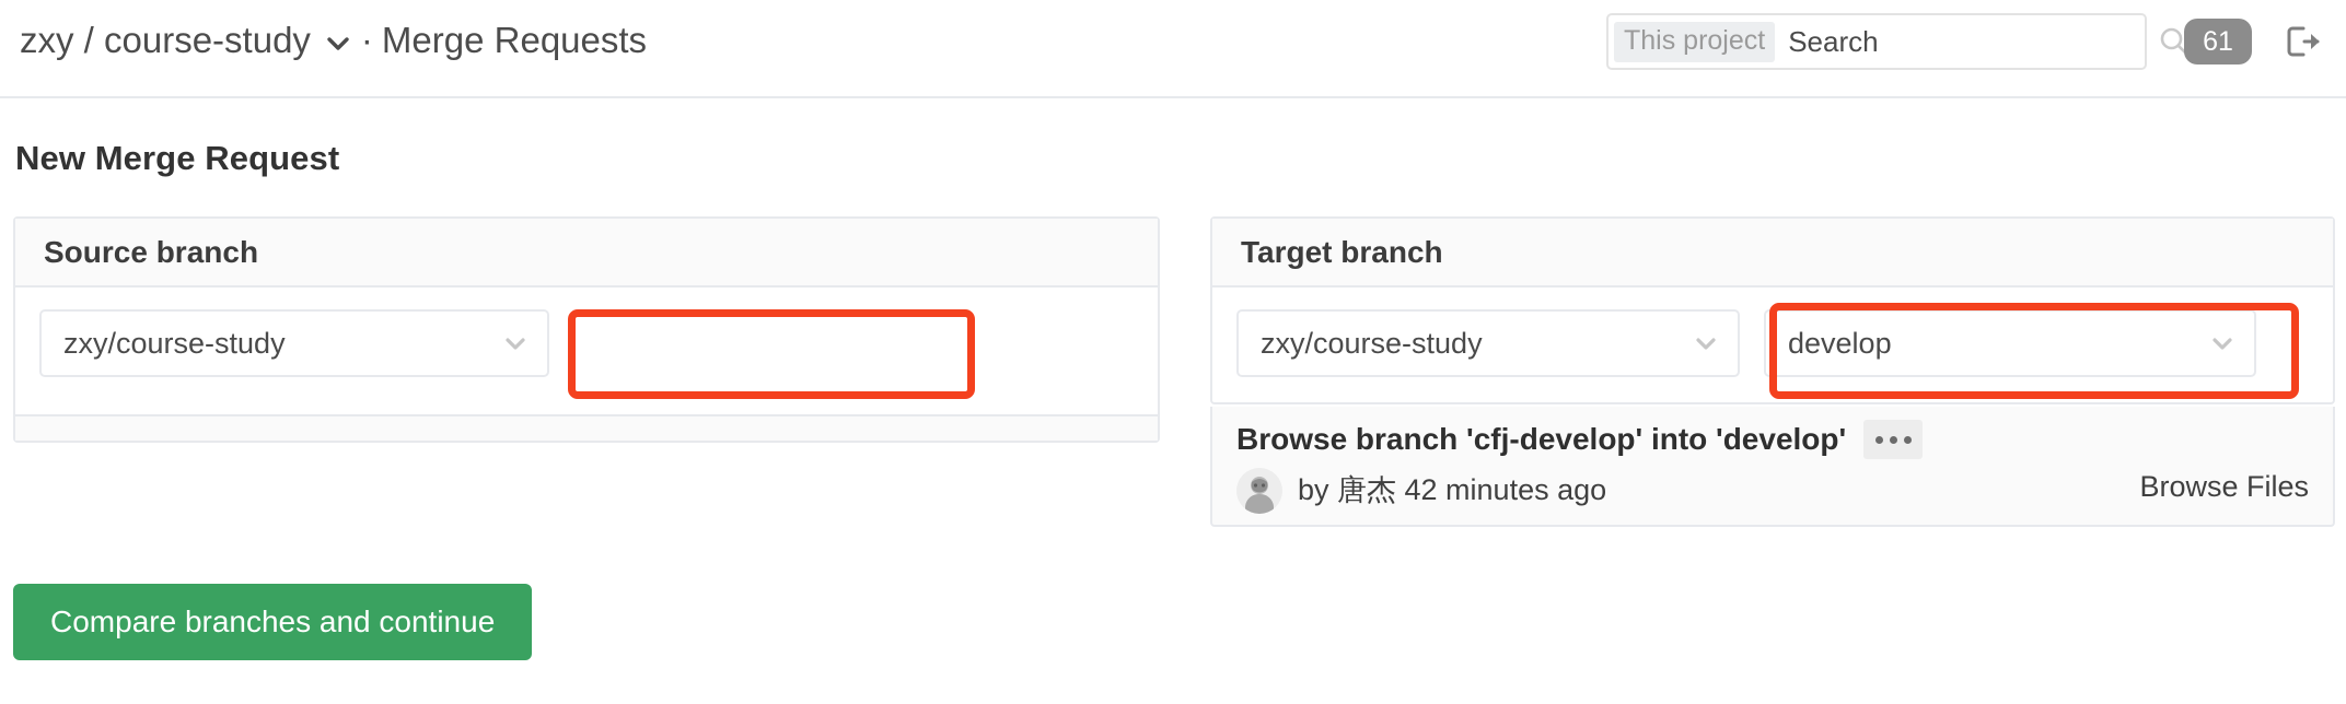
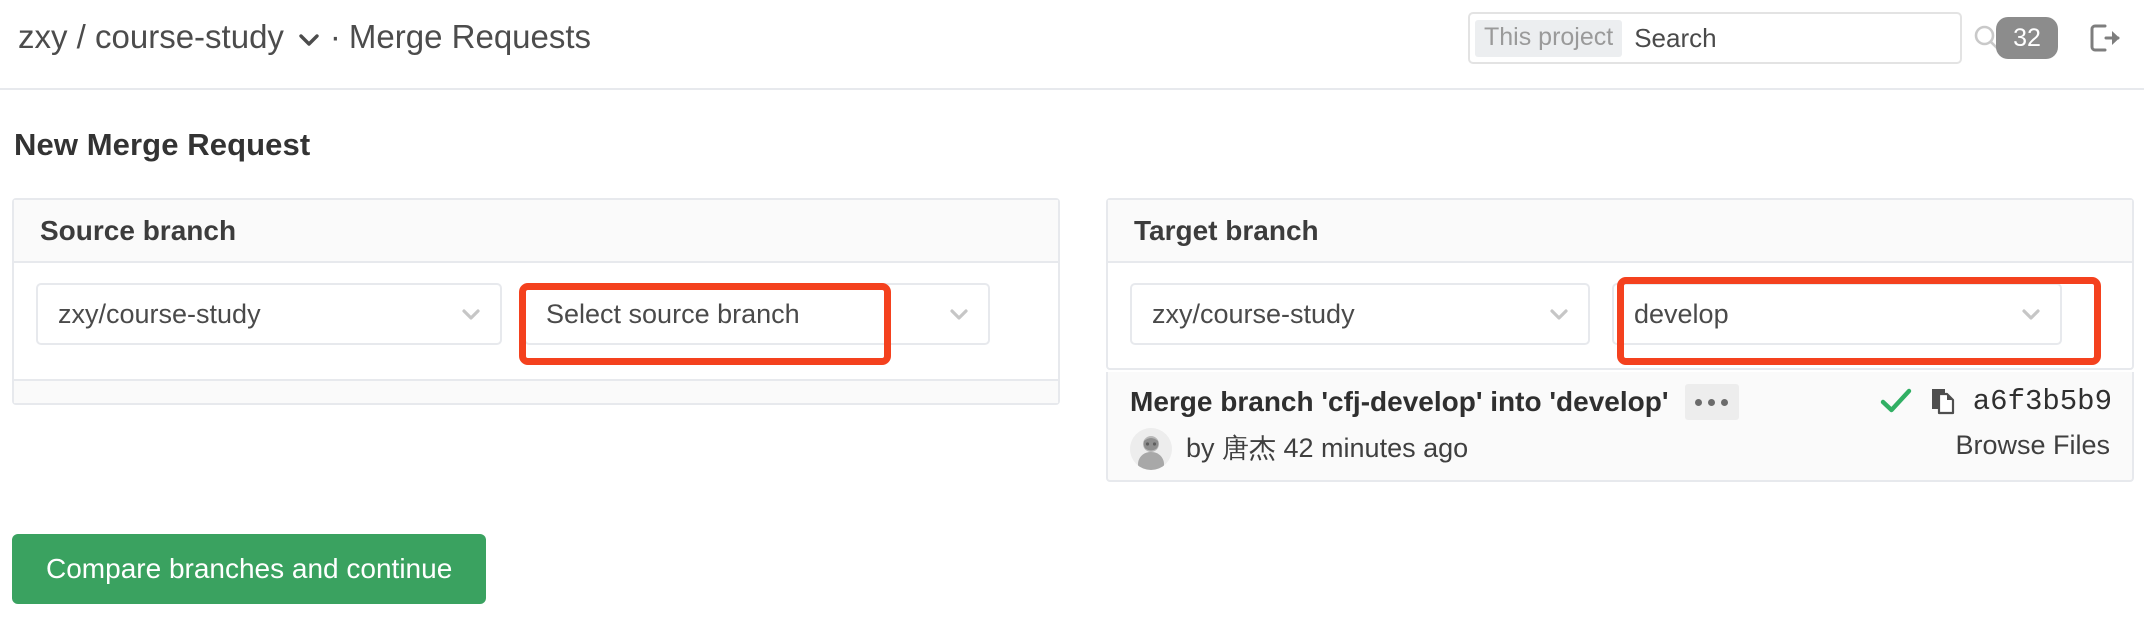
  zxy / course-study
  ·
  Merge Requests
  This project
  Search
- 61
+ 32
  New Merge Request
  Source branch
  zxy/course-study
+ Select source branch
  Target branch
  zxy/course-study
  develop
- Browse branch 'cfj-develop' into 'develop'
+ Merge branch 'cfj-develop' into 'develop'
  by 唐杰 42 minutes ago
+ a6f3b5b9
  Browse Files
  Compare branches and continue
